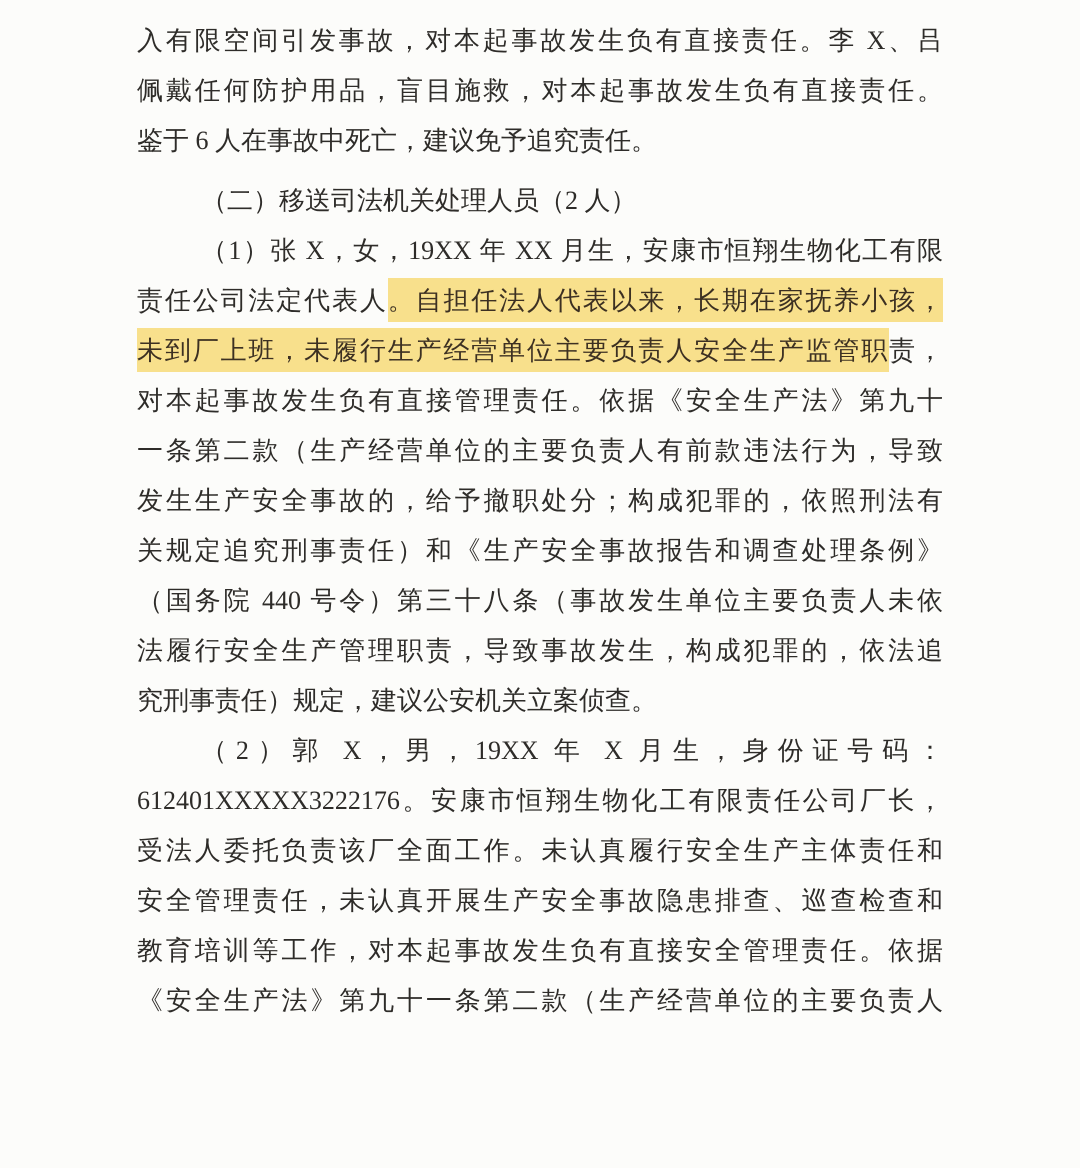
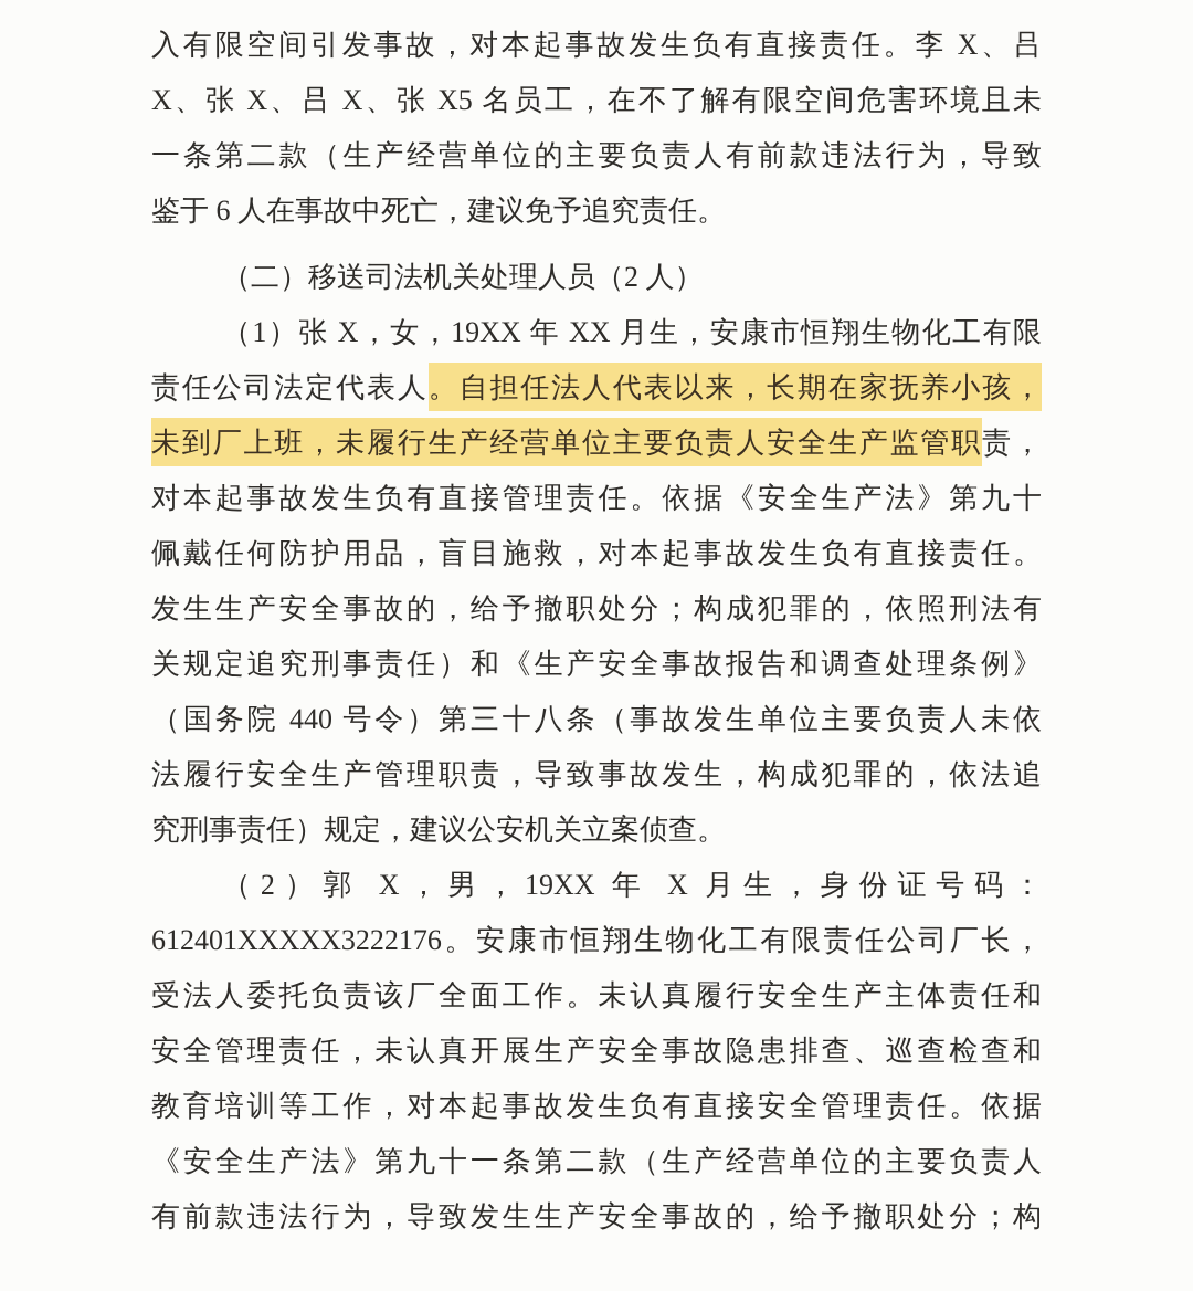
  入有限空间引发事故，对本起事故发生负有直接责任。李 X、吕
+ X、张 X、吕 X、张 X5 名员工，在不了解有限空间危害环境且未
- 佩戴任何防护用品，盲目施救，对本起事故发生负有直接责任。
+ 一条第二款（生产经营单位的主要负责人有前款违法行为，导致
  鉴于 6 人在事故中死亡，建议免予追究责任。
  （二）移送司法机关处理人员（2 人）
  （1）张 X，女，19XX 年 XX 月生，安康市恒翔生物化工有限
  责任公司法定代表人。自担任法人代表以来，长期在家抚养小孩，
  未到厂上班，未履行生产经营单位主要负责人安全生产监管职责，
  对本起事故发生负有直接管理责任。依据《安全生产法》第九十
- 一条第二款（生产经营单位的主要负责人有前款违法行为，导致
+ 佩戴任何防护用品，盲目施救，对本起事故发生负有直接责任。
  发生生产安全事故的，给予撤职处分；构成犯罪的，依照刑法有
  关规定追究刑事责任）和《生产安全事故报告和调查处理条例》
  （国务院 440 号令）第三十八条（事故发生单位主要负责人未依
  法履行安全生产管理职责，导致事故发生，构成犯罪的，依法追
  究刑事责任）规定，建议公安机关立案侦查。
  （2）郭 X，男，19XX 年 X 月生，身份证号码：
  612401XXXXX3222176。安康市恒翔生物化工有限责任公司厂长，
  受法人委托负责该厂全面工作。未认真履行安全生产主体责任和
  安全管理责任，未认真开展生产安全事故隐患排查、巡查检查和
  教育培训等工作，对本起事故发生负有直接安全管理责任。依据
  《安全生产法》第九十一条第二款（生产经营单位的主要负责人
+ 有前款违法行为，导致发生生产安全事故的，给予撤职处分；构
